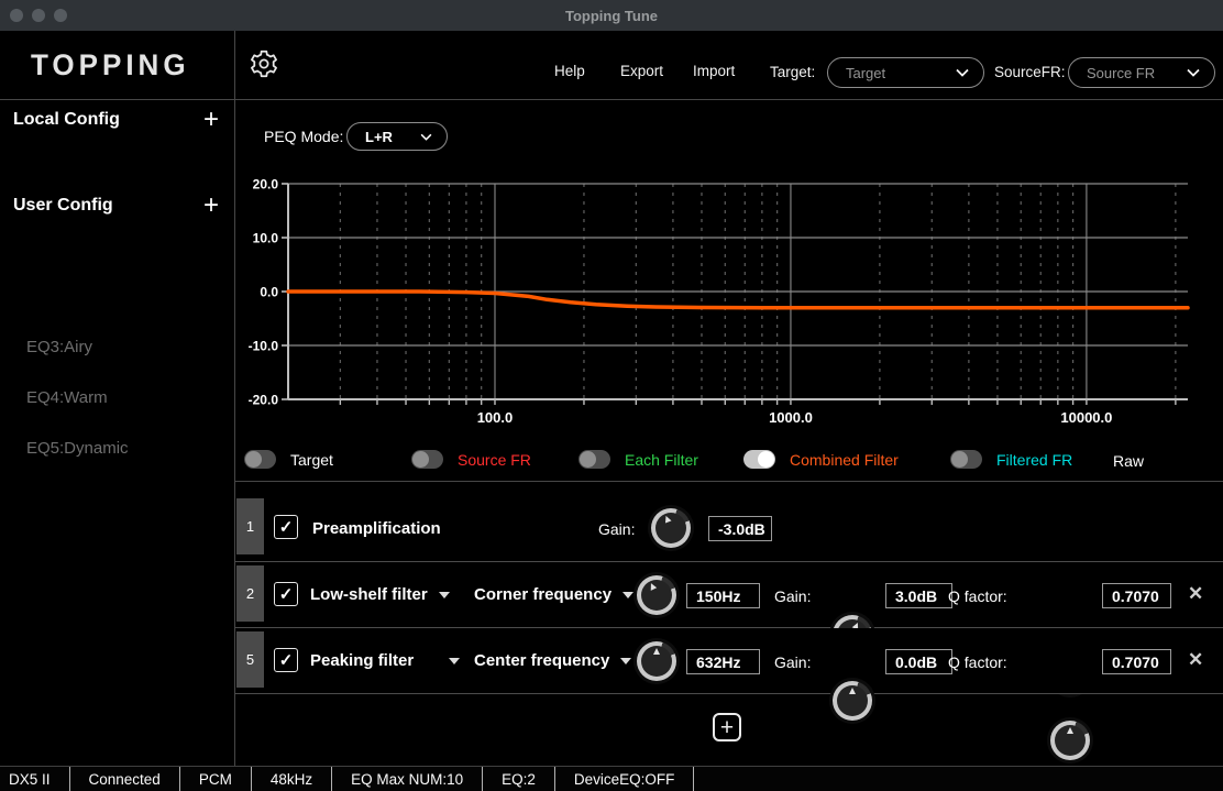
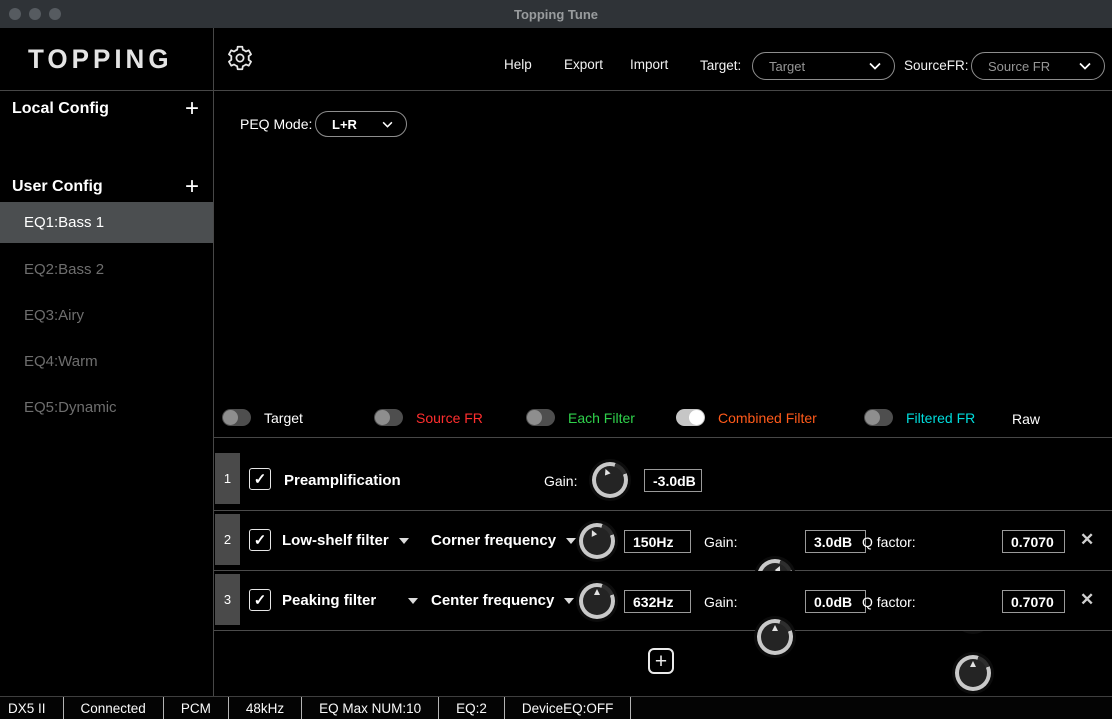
  Topping Tune
  TOPPING
  Help
  Export
  Import
  Target:
  Target
  SourceFR:
  Source FR
  Local Config
  +
  User Config
  +
+ EQ1:Bass 1
+ EQ2:Bass 2
  EQ3:Airy
  EQ4:Warm
  EQ5:Dynamic
  PEQ Mode:
  L+R
- 20.0
- 10.0
- 0.0
- -10.0
- -20.0
- 100.0
- 1000.0
- 10000.0
  Target
  Source FR
  Each Filter
  Combined Filter
  Filtered FR
  Raw
  1
  ✓
  Preamplification
  Gain:
  -3.0dB
  2
  ✓
  Low-shelf filter
  Corner frequency
  150Hz
  Gain:
  3.0dB
  Q factor:
  0.7070
  ✕
- 5
+ 3
  ✓
  Peaking filter
  Center frequency
  632Hz
  Gain:
  0.0dB
  Q factor:
  0.7070
  ✕
  +
  DX5 II
  Connected
  PCM
  48kHz
  EQ Max NUM:10
  EQ:2
  DeviceEQ:OFF
